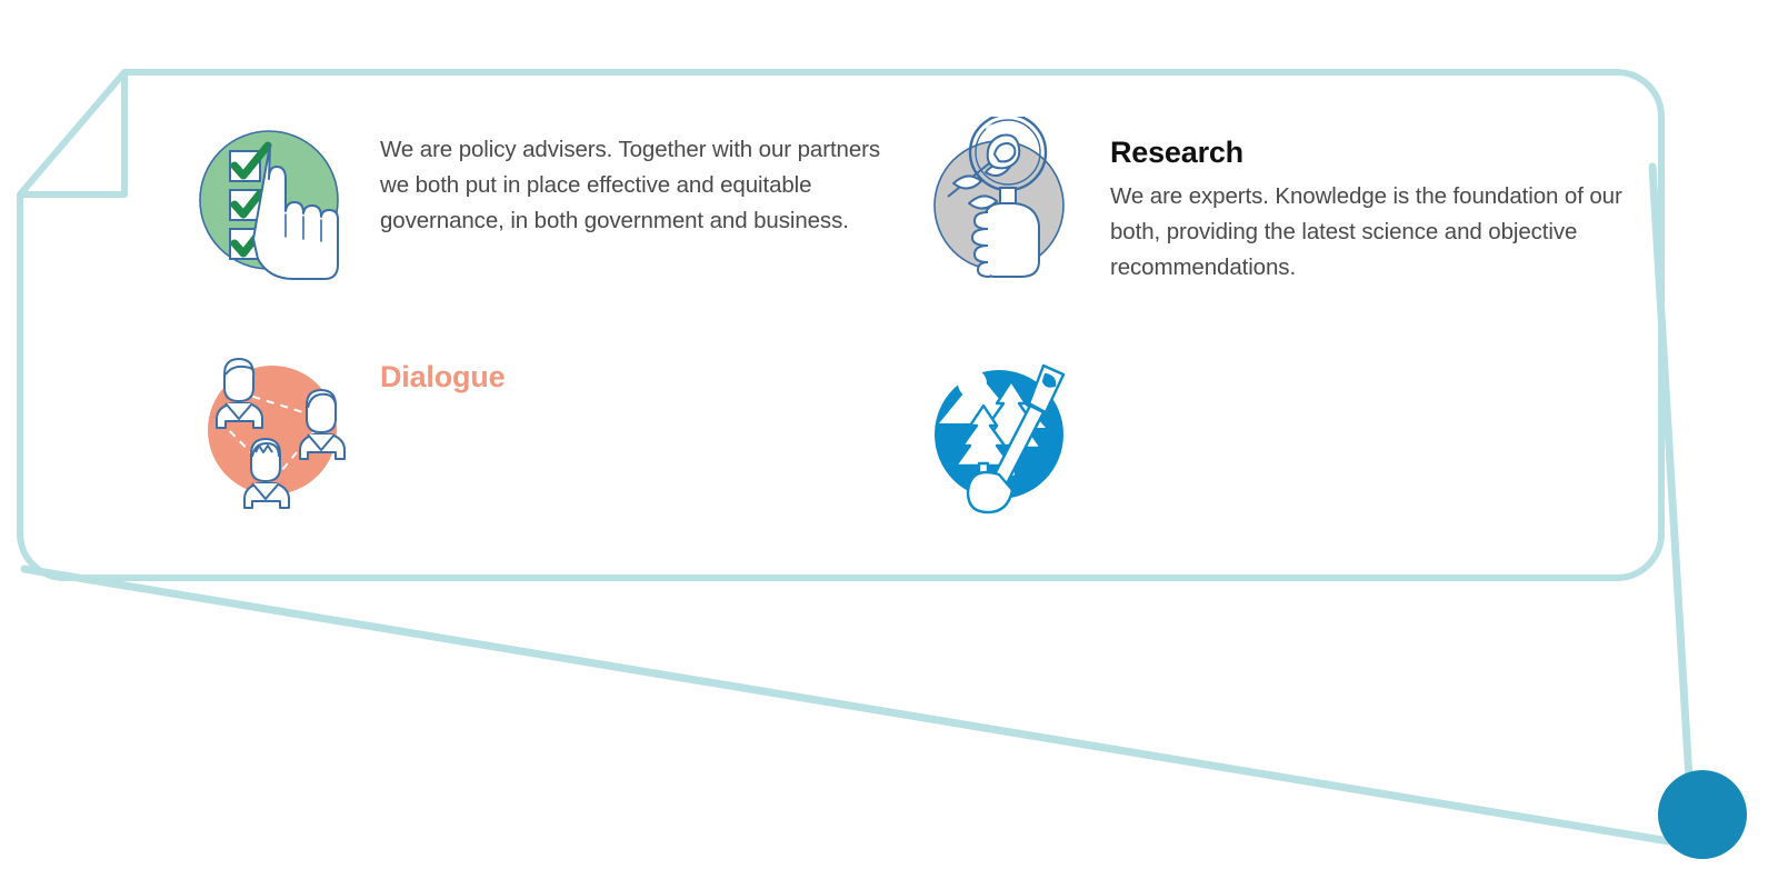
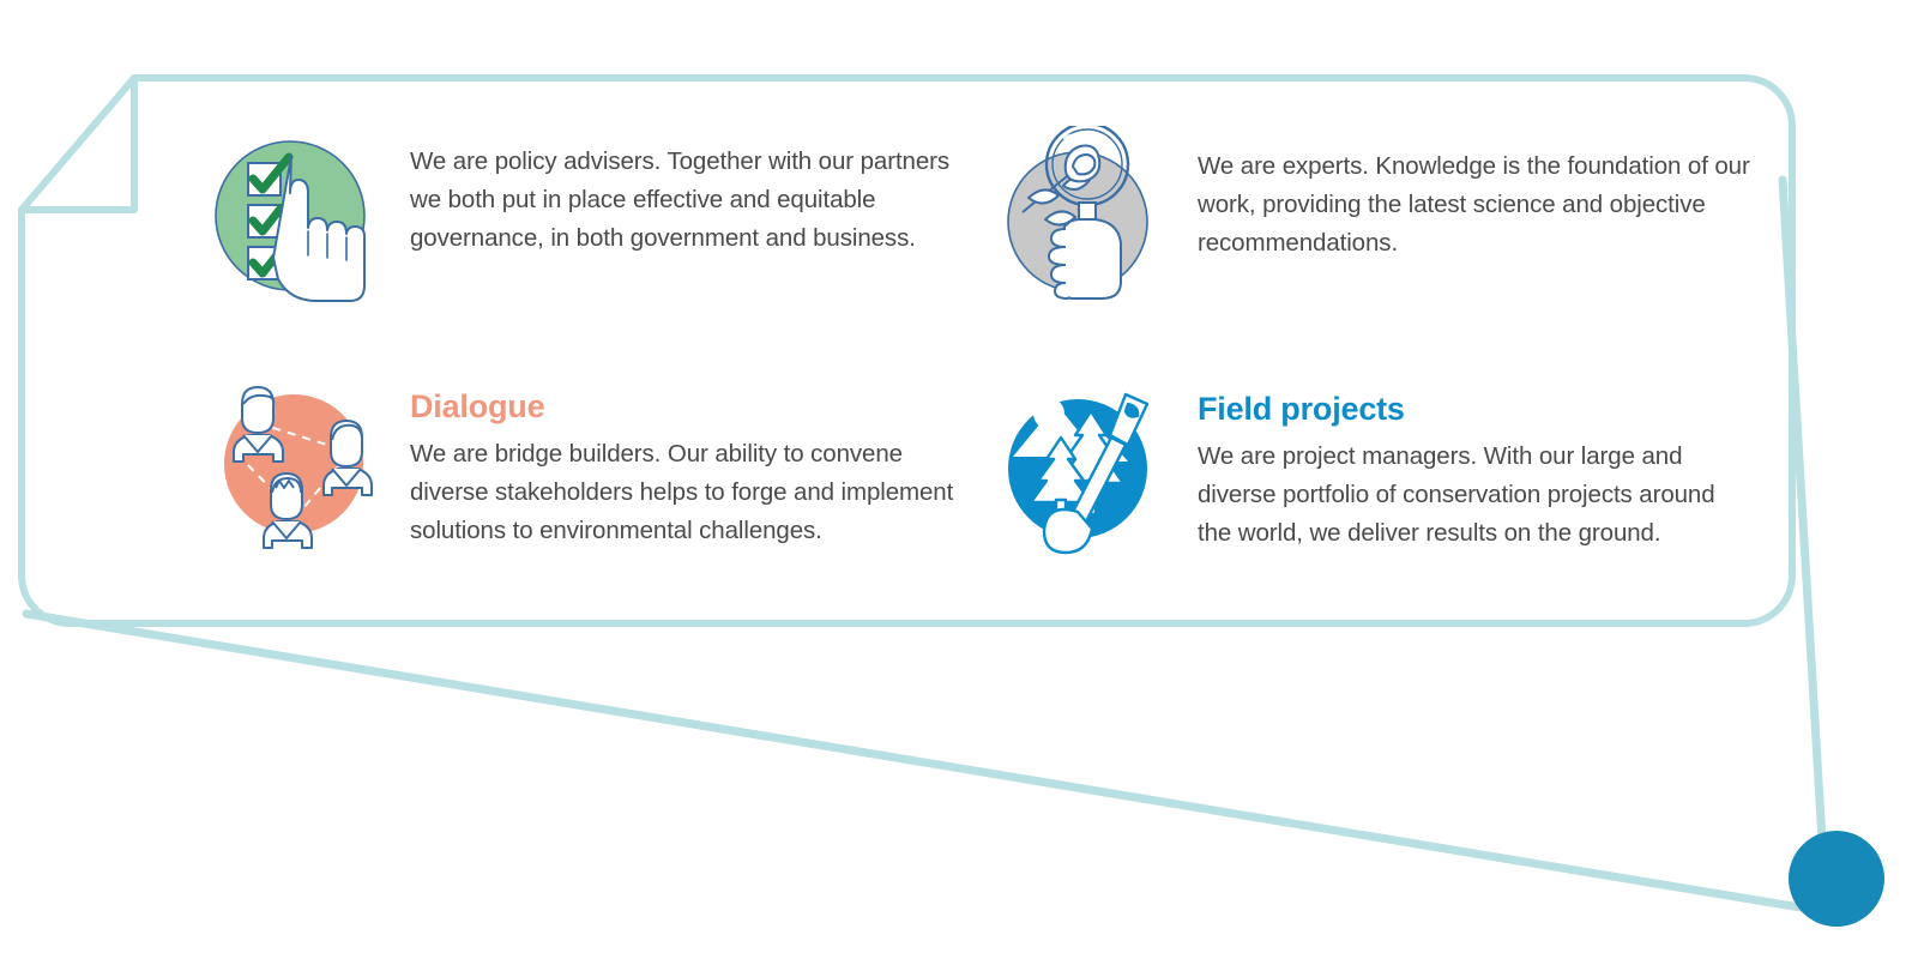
  We are policy advisers. Together with our partners we both put in place effective and equitable governance, in both government and business.
- Research
- We are experts. Knowledge is the foundation of our both, providing the latest science and objective recommendations.
+ We are experts. Knowledge is the foundation of our work, providing the latest science and objective recommendations.
  Dialogue
+ We are bridge builders. Our ability to convene diverse stakeholders helps to forge and implement solutions to environmental challenges.
+ Field projects
+ We are project managers. With our large and diverse portfolio of conservation projects around the world, we deliver results on the ground.
